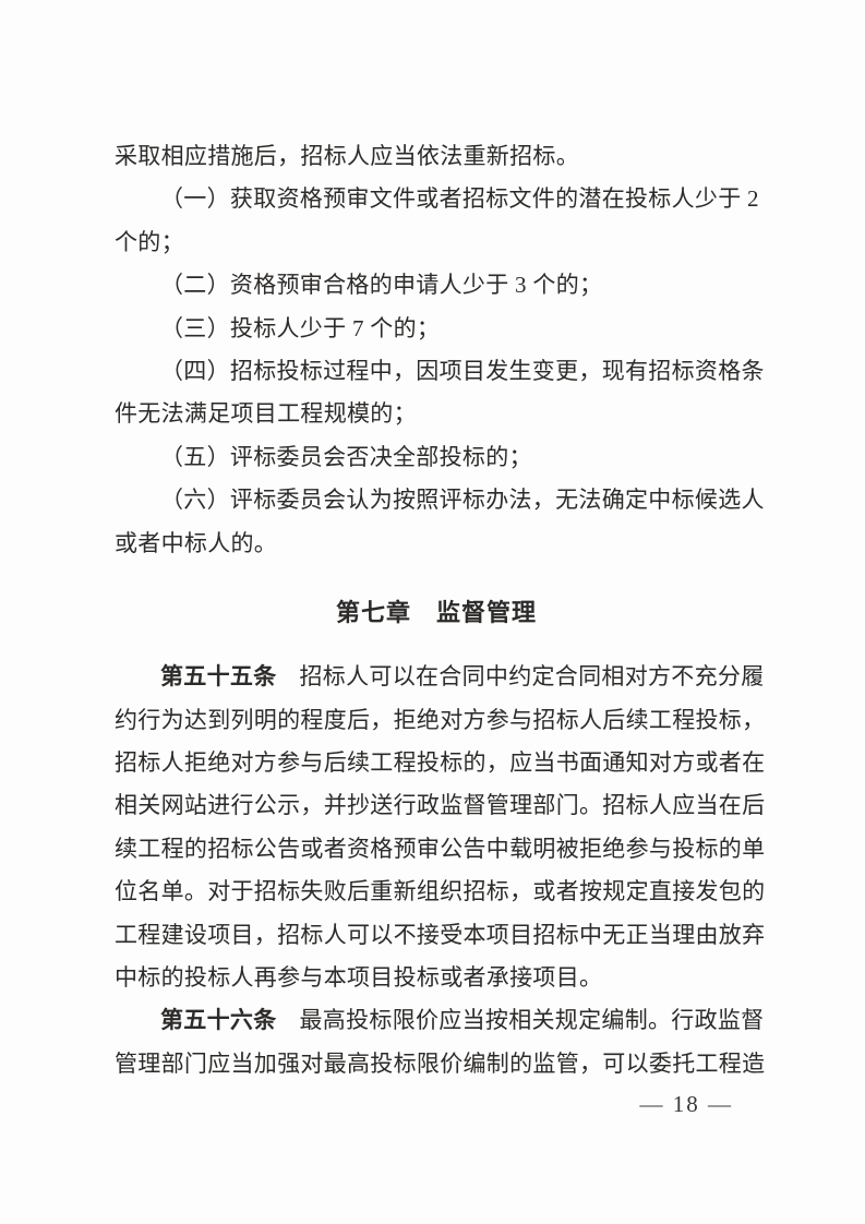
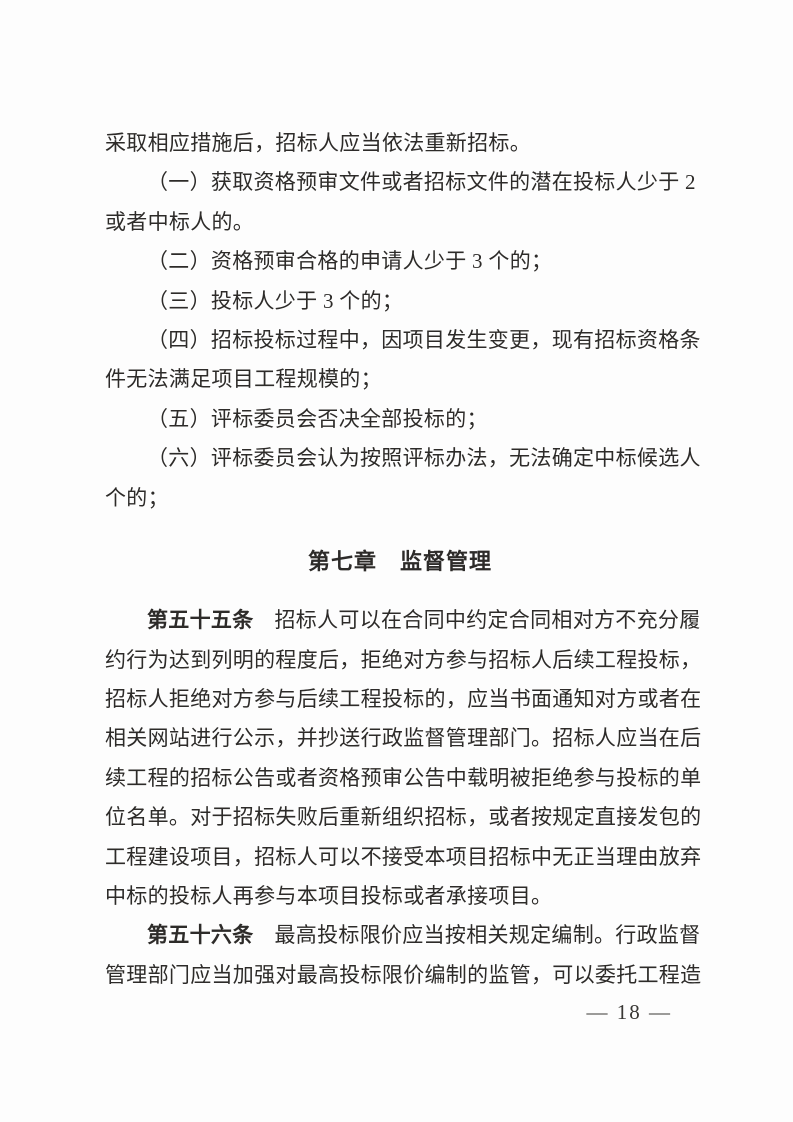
  采取相应措施后，招标人应当依法重新招标。
  （一）获取资格预审文件或者招标文件的潜在投标人少于 2
- 个的；
+ 或者中标人的。
  （二）资格预审合格的申请人少于 3 个的；
- （三）投标人少于 7 个的；
+ （三）投标人少于 3 个的；
  （四）招标投标过程中，因项目发生变更，现有招标资格条
  件无法满足项目工程规模的；
  （五）评标委员会否决全部投标的；
  （六）评标委员会认为按照评标办法，无法确定中标候选人
- 或者中标人的。
+ 个的；
  第七章 监督管理
  第五十五条 招标人可以在合同中约定合同相对方不充分履
  约行为达到列明的程度后，拒绝对方参与招标人后续工程投标，
  招标人拒绝对方参与后续工程投标的，应当书面通知对方或者在
  相关网站进行公示，并抄送行政监督管理部门。招标人应当在后
  续工程的招标公告或者资格预审公告中载明被拒绝参与投标的单
  位名单。对于招标失败后重新组织招标，或者按规定直接发包的
  工程建设项目，招标人可以不接受本项目招标中无正当理由放弃
  中标的投标人再参与本项目投标或者承接项目。
  第五十六条 最高投标限价应当按相关规定编制。行政监督
  管理部门应当加强对最高投标限价编制的监管，可以委托工程造
  — 18 —
